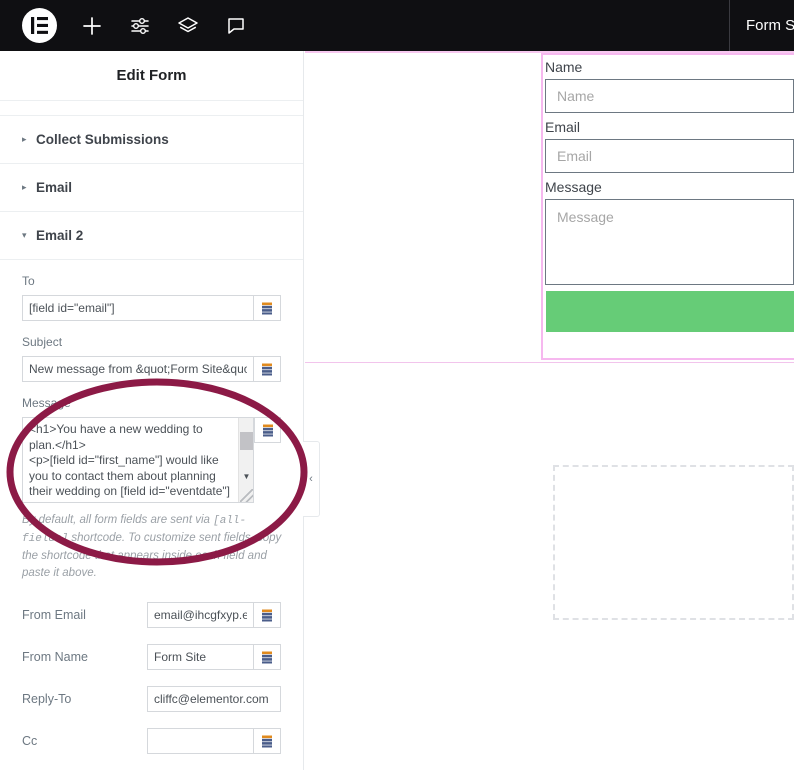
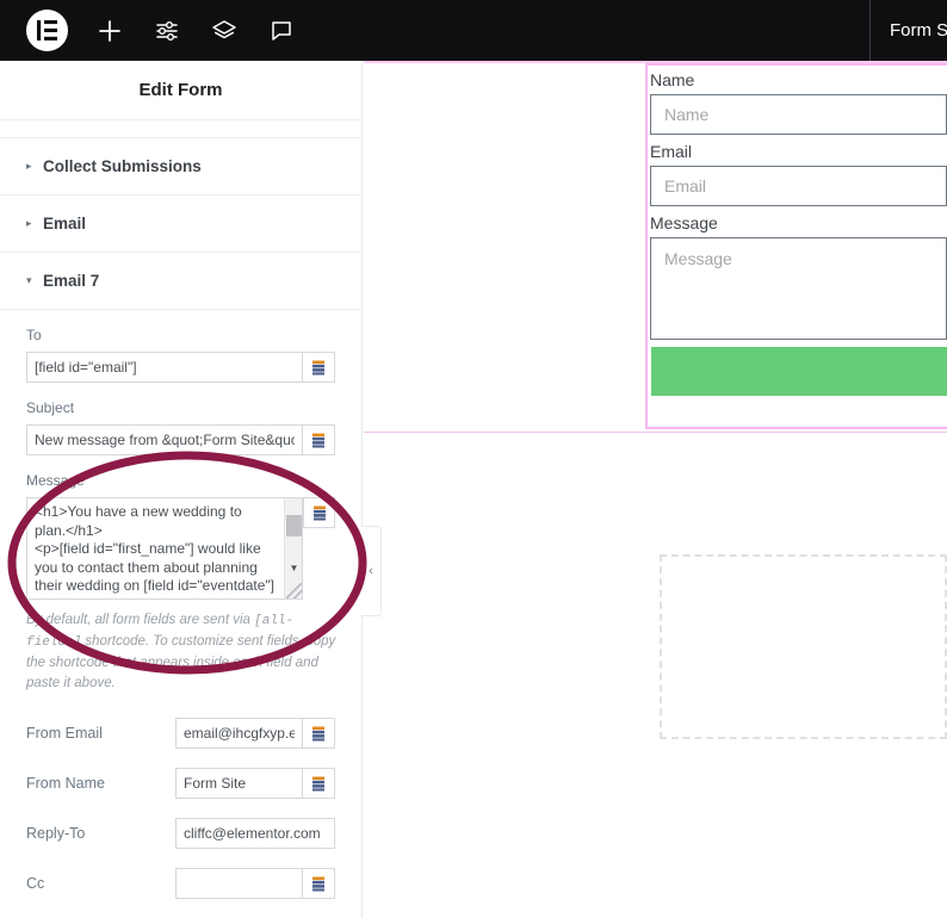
  Form S
  Edit Form
  ▸
  Collect Submissions
  ▸
  Email
  ▾
- Email 2
+ Email 7
  To
  [field id="email"]
  Subject
  New message from &quot;Form Site&qu
  Messa
  ▼
  B default, all form fields are sent via [all-field shortcode. To customize sent fieldsopy the shortcodeppears inside field and paste it above.
  From Email
  email@ihcgfxyp.e
  From Name
  Form Site
  Reply-To
  cliffc@elementor.com
  Cc
  Name
  Name
  Email
  Email
  Message
  Message
  ‹
